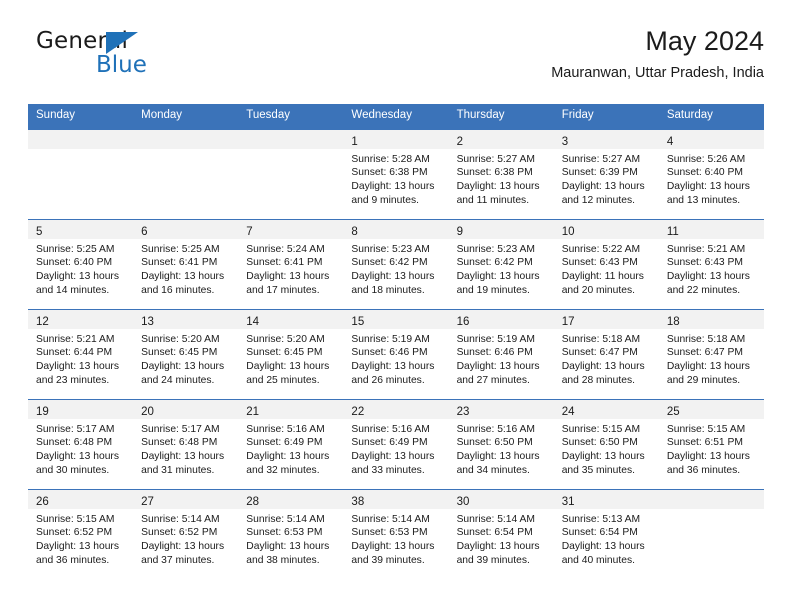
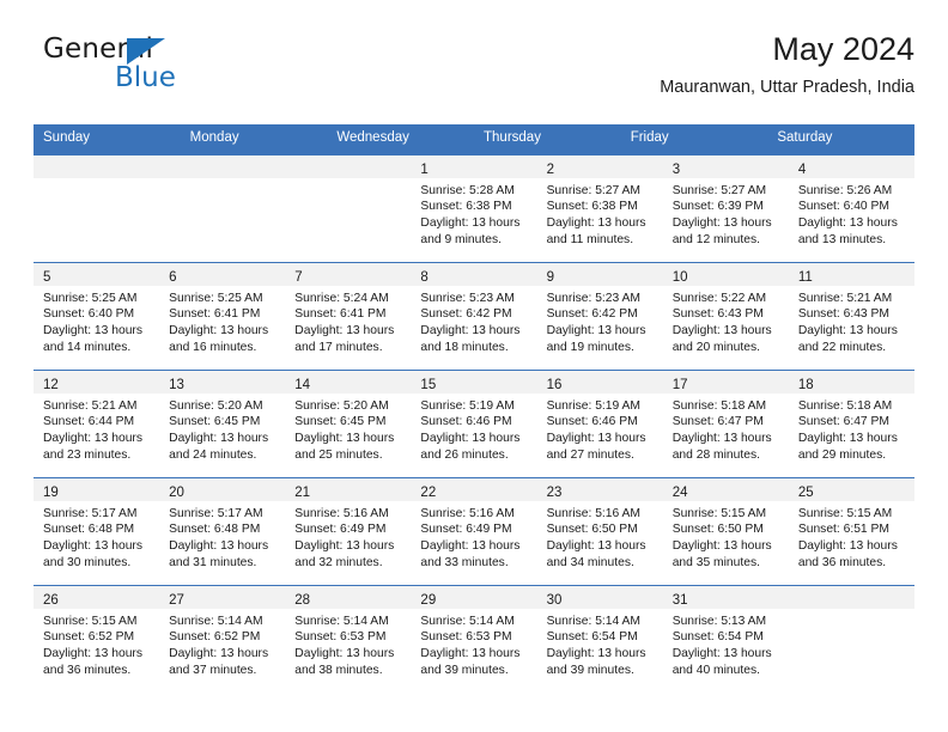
  General
  Blue
  May 2024
  Mauranwan, Uttar Pradesh, India
  Sunday
  Monday
- Tuesday
  Wednesday
  Thursday
  Friday
  Saturday
  1
  Sunrise: 5:28 AM
  Sunset: 6:38 PM
  Daylight: 13 hours and 9 minutes.
  2
  Sunrise: 5:27 AM
  Sunset: 6:38 PM
  Daylight: 13 hours and 11 minutes.
  3
  Sunrise: 5:27 AM
  Sunset: 6:39 PM
  Daylight: 13 hours and 12 minutes.
  4
  Sunrise: 5:26 AM
  Sunset: 6:40 PM
  Daylight: 13 hours and 13 minutes.
  5
  Sunrise: 5:25 AM
  Sunset: 6:40 PM
  Daylight: 13 hours and 14 minutes.
  6
  Sunrise: 5:25 AM
  Sunset: 6:41 PM
  Daylight: 13 hours and 16 minutes.
  7
  Sunrise: 5:24 AM
  Sunset: 6:41 PM
  Daylight: 13 hours and 17 minutes.
  8
  Sunrise: 5:23 AM
  Sunset: 6:42 PM
  Daylight: 13 hours and 18 minutes.
  9
  Sunrise: 5:23 AM
  Sunset: 6:42 PM
  Daylight: 13 hours and 19 minutes.
  10
  Sunrise: 5:22 AM
  Sunset: 6:43 PM
- Daylight: 11 hours and 20 minutes.
+ Daylight: 13 hours and 20 minutes.
  11
  Sunrise: 5:21 AM
  Sunset: 6:43 PM
  Daylight: 13 hours and 22 minutes.
  12
  Sunrise: 5:21 AM
  Sunset: 6:44 PM
  Daylight: 13 hours and 23 minutes.
  13
  Sunrise: 5:20 AM
  Sunset: 6:45 PM
  Daylight: 13 hours and 24 minutes.
  14
  Sunrise: 5:20 AM
  Sunset: 6:45 PM
  Daylight: 13 hours and 25 minutes.
  15
  Sunrise: 5:19 AM
  Sunset: 6:46 PM
  Daylight: 13 hours and 26 minutes.
  16
  Sunrise: 5:19 AM
  Sunset: 6:46 PM
  Daylight: 13 hours and 27 minutes.
  17
  Sunrise: 5:18 AM
  Sunset: 6:47 PM
  Daylight: 13 hours and 28 minutes.
  18
  Sunrise: 5:18 AM
  Sunset: 6:47 PM
  Daylight: 13 hours and 29 minutes.
  19
  Sunrise: 5:17 AM
  Sunset: 6:48 PM
  Daylight: 13 hours and 30 minutes.
  20
  Sunrise: 5:17 AM
  Sunset: 6:48 PM
  Daylight: 13 hours and 31 minutes.
  21
  Sunrise: 5:16 AM
  Sunset: 6:49 PM
  Daylight: 13 hours and 32 minutes.
  22
  Sunrise: 5:16 AM
  Sunset: 6:49 PM
  Daylight: 13 hours and 33 minutes.
  23
  Sunrise: 5:16 AM
  Sunset: 6:50 PM
  Daylight: 13 hours and 34 minutes.
  24
  Sunrise: 5:15 AM
  Sunset: 6:50 PM
  Daylight: 13 hours and 35 minutes.
  25
  Sunrise: 5:15 AM
  Sunset: 6:51 PM
  Daylight: 13 hours and 36 minutes.
  26
  Sunrise: 5:15 AM
  Sunset: 6:52 PM
  Daylight: 13 hours and 36 minutes.
  27
  Sunrise: 5:14 AM
  Sunset: 6:52 PM
  Daylight: 13 hours and 37 minutes.
  28
  Sunrise: 5:14 AM
  Sunset: 6:53 PM
  Daylight: 13 hours and 38 minutes.
- 38
+ 29
  Sunrise: 5:14 AM
  Sunset: 6:53 PM
  Daylight: 13 hours and 39 minutes.
  30
  Sunrise: 5:14 AM
  Sunset: 6:54 PM
  Daylight: 13 hours and 39 minutes.
  31
  Sunrise: 5:13 AM
  Sunset: 6:54 PM
  Daylight: 13 hours and 40 minutes.
